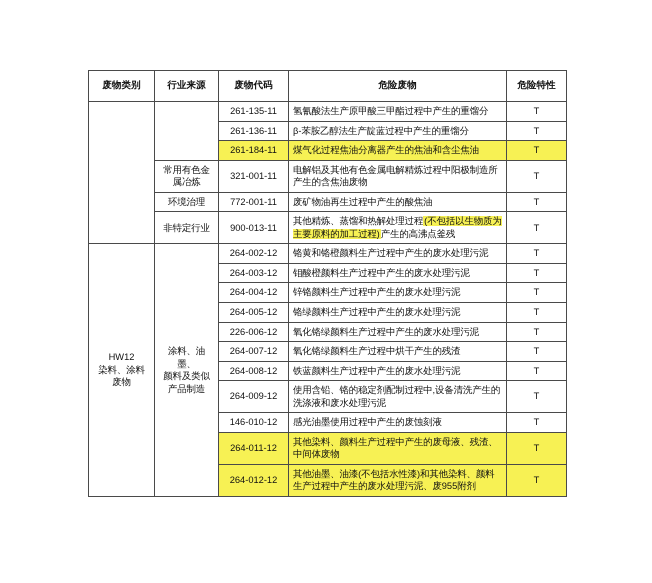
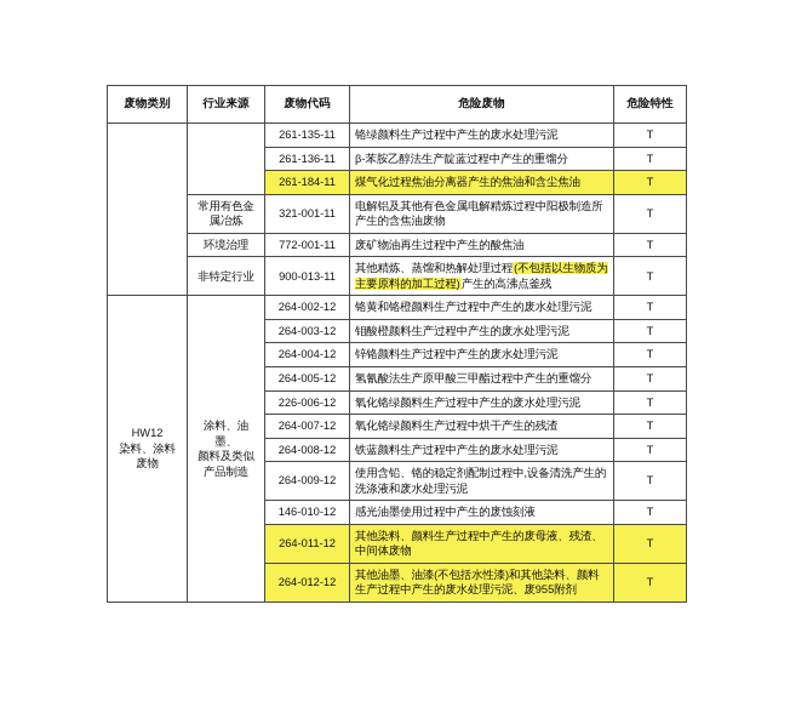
  废物类别	行业来源	废物代码	危险废物	危险特性
- 		261-135-11	氢氰酸法生产原甲酸三甲酯过程中产生的重馏分	T
+ 		261-135-11	铬绿颜料生产过程中产生的废水处理污泥	T
  261-136-11	β-苯胺乙醇法生产靛蓝过程中产生的重馏分	T
  261-184-11	煤气化过程焦油分离器产生的焦油和含尘焦油	T
  常用有色金属冶炼	321-001-11	电解铝及其他有色金属电解精炼过程中阳极制造所产生的含焦油废物	T
  环境治理	772-001-11	废矿物油再生过程中产生的酸焦油	T
  非特定行业	900-013-11	其他精炼、蒸馏和热解处理过程(不包括以生物质为主要原料的加工过程)产生的高沸点釜残	T
  HW12 染料、涂料 废物	涂料、油墨、 颜料及类似 产品制造	264-002-12	铬黄和铬橙颜料生产过程中产生的废水处理污泥	T
  264-003-12	钼酸橙颜料生产过程中产生的废水处理污泥	T
  264-004-12	锌铬颜料生产过程中产生的废水处理污泥	T
- 264-005-12	铬绿颜料生产过程中产生的废水处理污泥	T
+ 264-005-12	氢氰酸法生产原甲酸三甲酯过程中产生的重馏分	T
  226-006-12	氧化铬绿颜料生产过程中产生的废水处理污泥	T
  264-007-12	氧化铬绿颜料生产过程中烘干产生的残渣	T
  264-008-12	铁蓝颜料生产过程中产生的废水处理污泥	T
  264-009-12	使用含铅、铬的稳定剂配制过程中,设备清洗产生的洗涤液和废水处理污泥	T
  146-010-12	感光油墨使用过程中产生的废蚀刻液	T
  264-011-12	其他染料、颜料生产过程中产生的废母液、残渣、中间体废物	T
  264-012-12	其他油墨、油漆(不包括水性漆)和其他染料、颜料生产过程中产生的废水处理污泥、废955附剂	T
